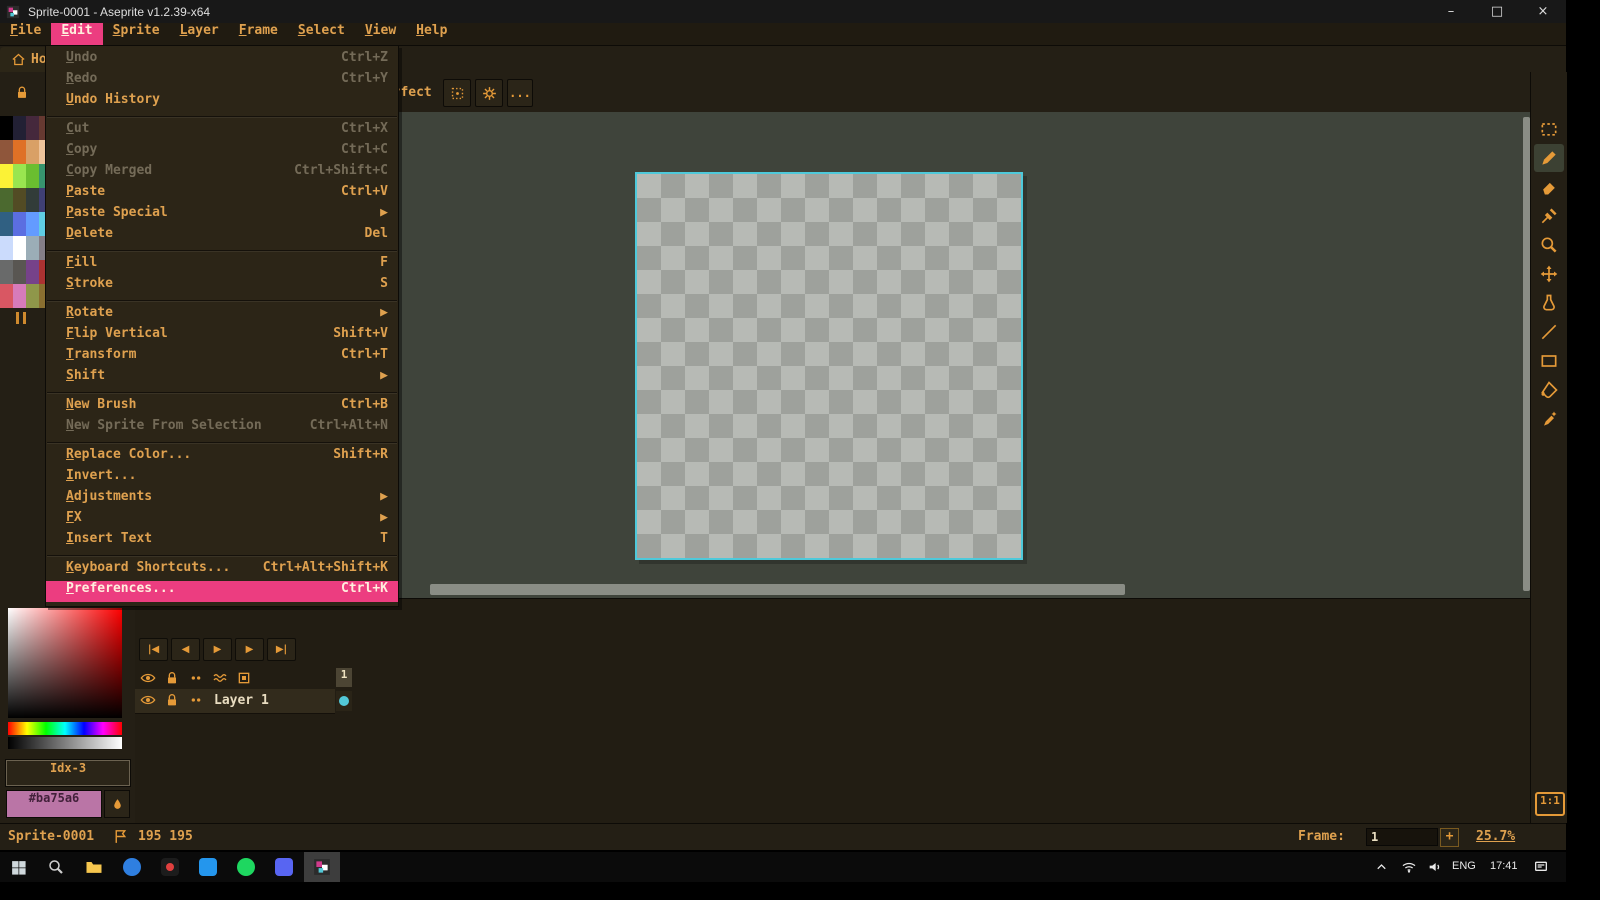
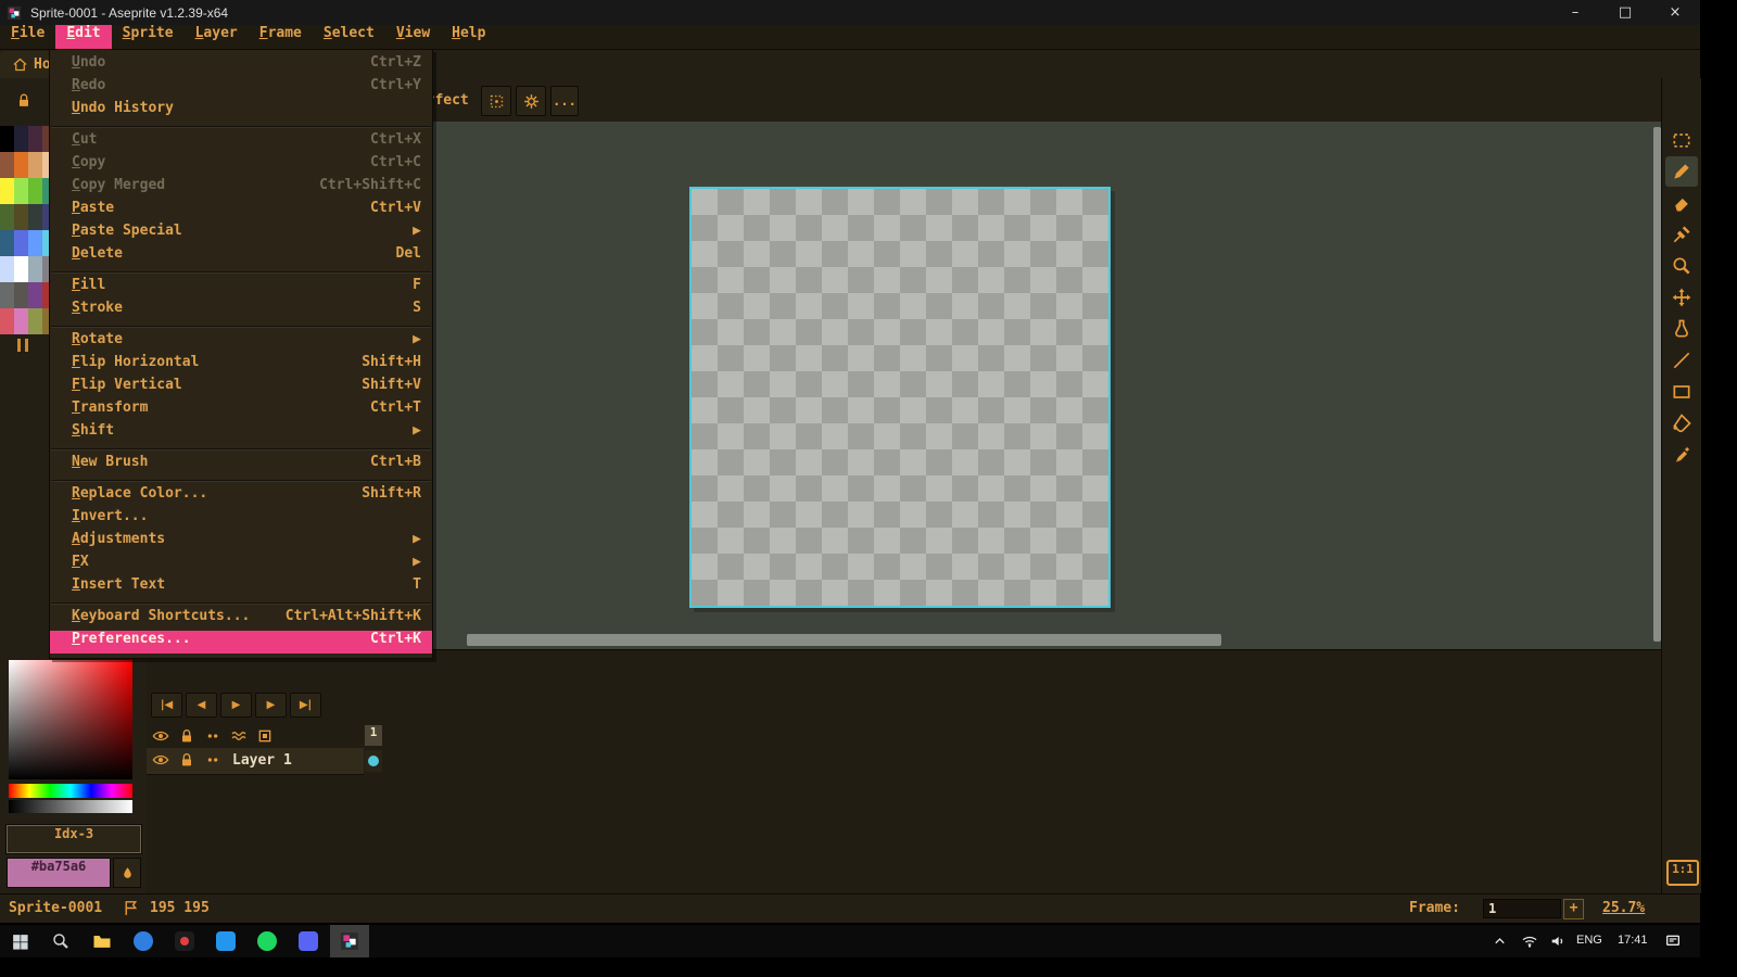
  Sprite-0001 - Aseprite v1.2.39-x64
  –
  □
  ×
  File
  Edit
  Sprite
  Layer
  Frame
  Select
  View
  Help
  Idx-3
  #ba75a6
  ...
  1:1
  |◀
  ◀
  ▶
  ▶
  ▶|
  1
  Layer 1
  Sprite-0001
  195 195
  Frame:
  1
  +
  25.7%
  Undo
  Ctrl+Z
  Redo
  Ctrl+Y
  Undo History
  Cut
  Ctrl+X
  Copy
  Ctrl+C
  Copy Merged
  Ctrl+Shift+C
  Paste
  Ctrl+V
  Paste Special
  ▶
  Delete
  Del
  Fill
  F
  Stroke
  S
  Rotate
  ▶
+ Flip Horizontal
+ Shift+H
  Flip Vertical
  Shift+V
  Transform
  Ctrl+T
  Shift
  ▶
  New Brush
  Ctrl+B
- New Sprite From Selection
- Ctrl+Alt+N
  Replace Color...
  Shift+R
  Invert...
  Adjustments
  ▶
  FX
  ▶
  Insert Text
  T
  Keyboard Shortcuts...
  Ctrl+Alt+Shift+K
  Preferences...
  Ctrl+K
  ENG
  17:41
